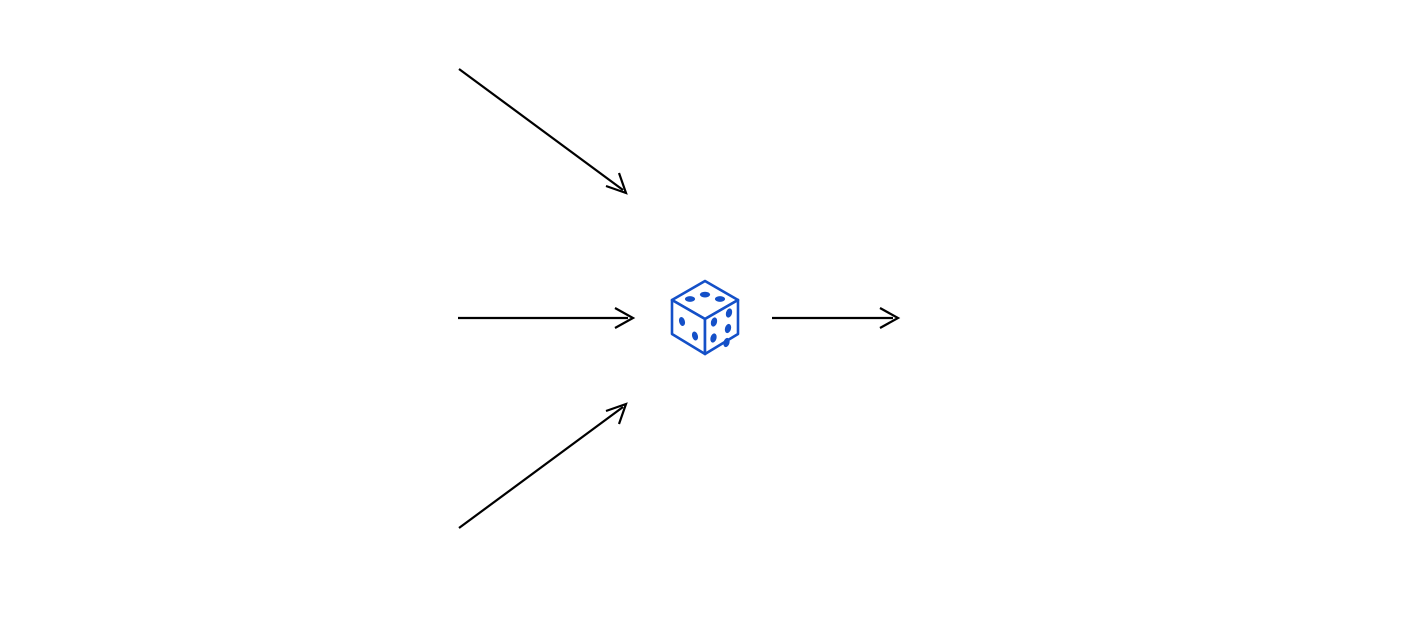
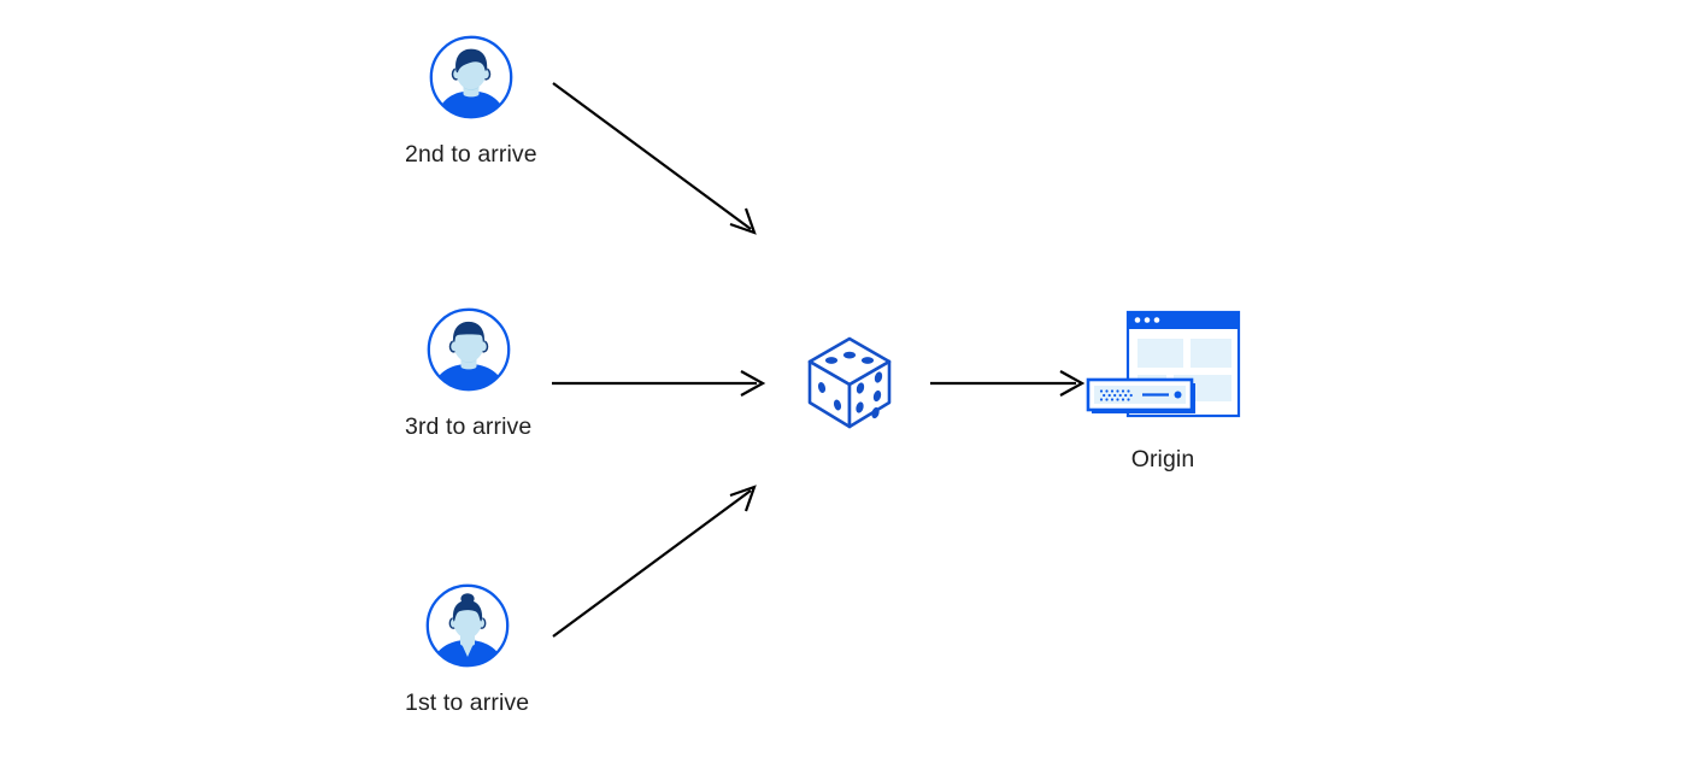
+ 2nd to arrive
+ 3rd to arrive
+ 1st to arrive
+ Origin
